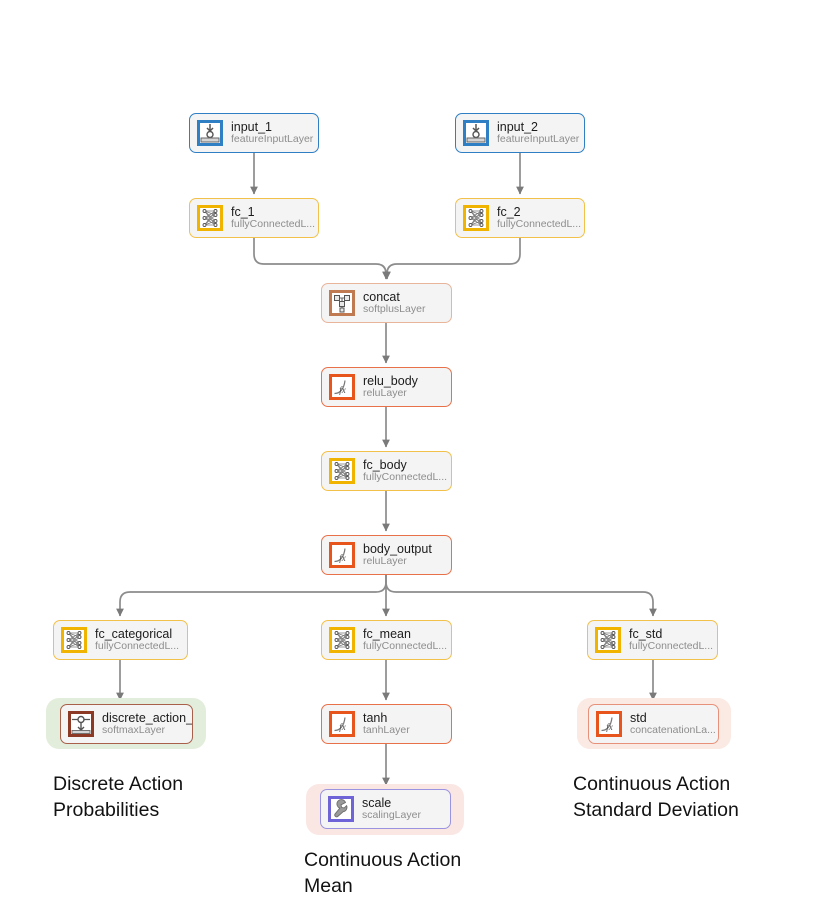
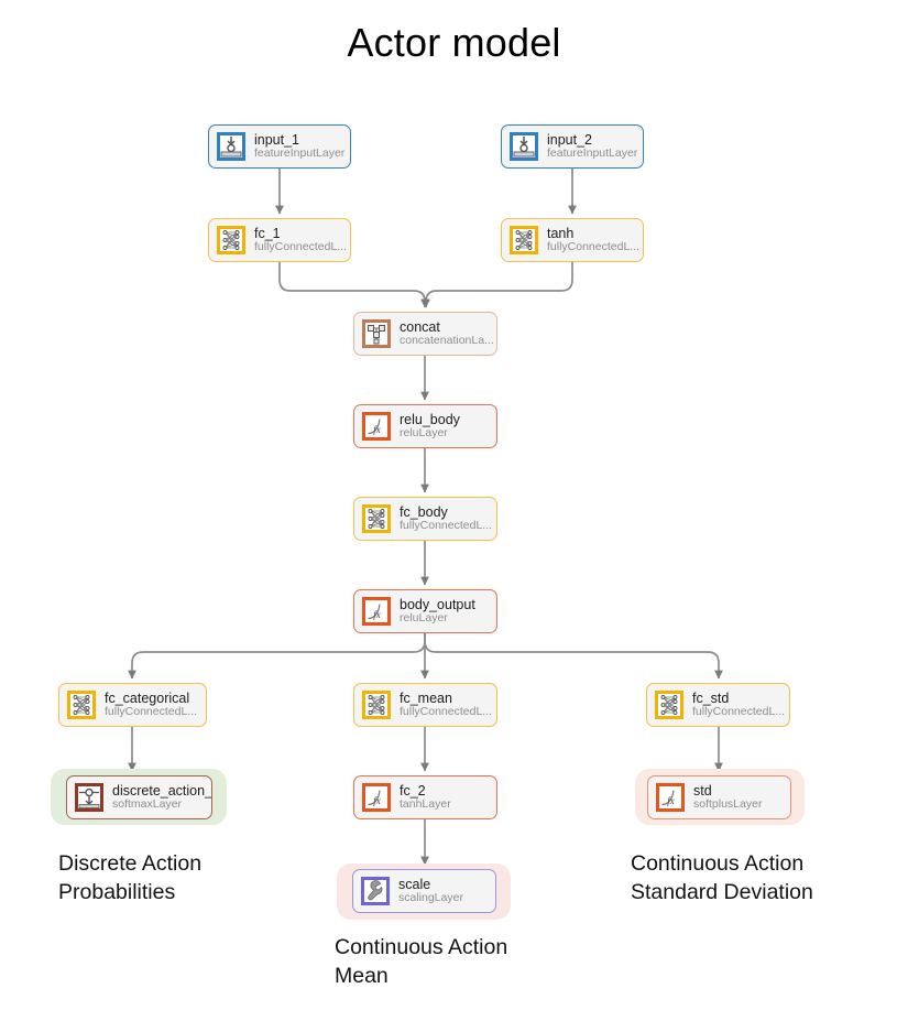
+ Actor model
  input_1
  featureInputLayer
  input_2
  featureInputLayer
  fc_1
  fullyConnectedL...
- fc_2
+ tanh
  fullyConnectedL...
  concat
- softplusLayer
+ concatenationLa...
  fx
  relu_body
  reluLayer
  fc_body
  fullyConnectedL...
  fx
  body_output
  reluLayer
  fc_categorical
  fullyConnectedL...
  fc_mean
  fullyConnectedL...
  fc_std
  fullyConnectedL...
  discrete_action_
  softmaxLayer
  fx
- tanh
+ fc_2
  tanhLayer
  fx
  std
- concatenationLa...
+ softplusLayer
  scale
  scalingLayer
  Discrete Action
  Probabilities
  Continuous Action
  Standard Deviation
  Continuous Action
  Mean
